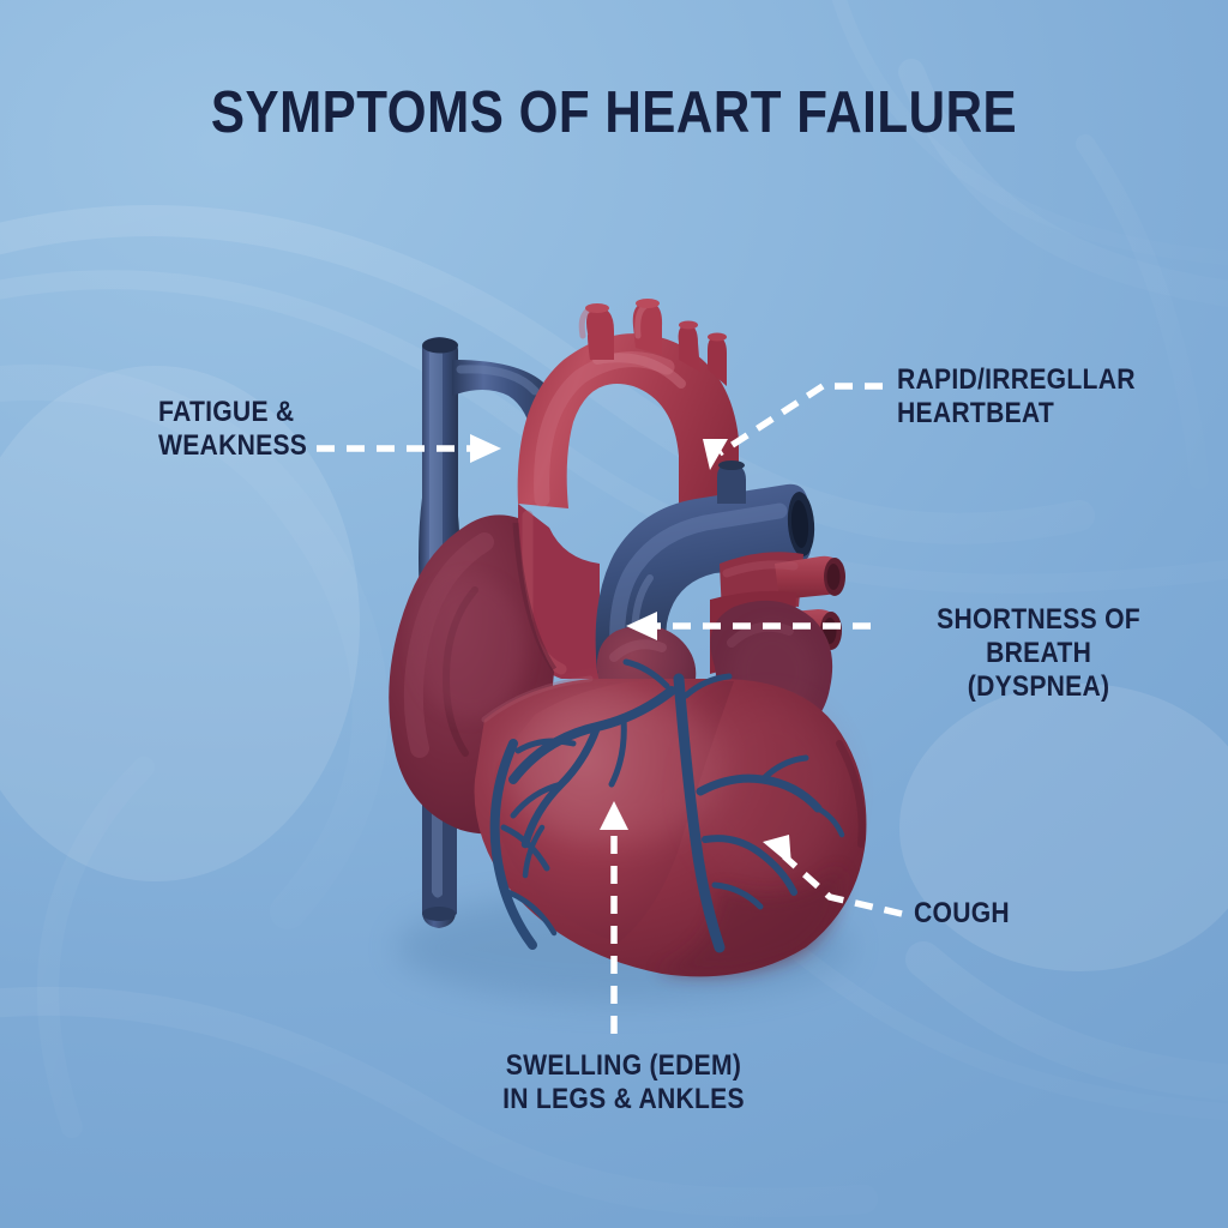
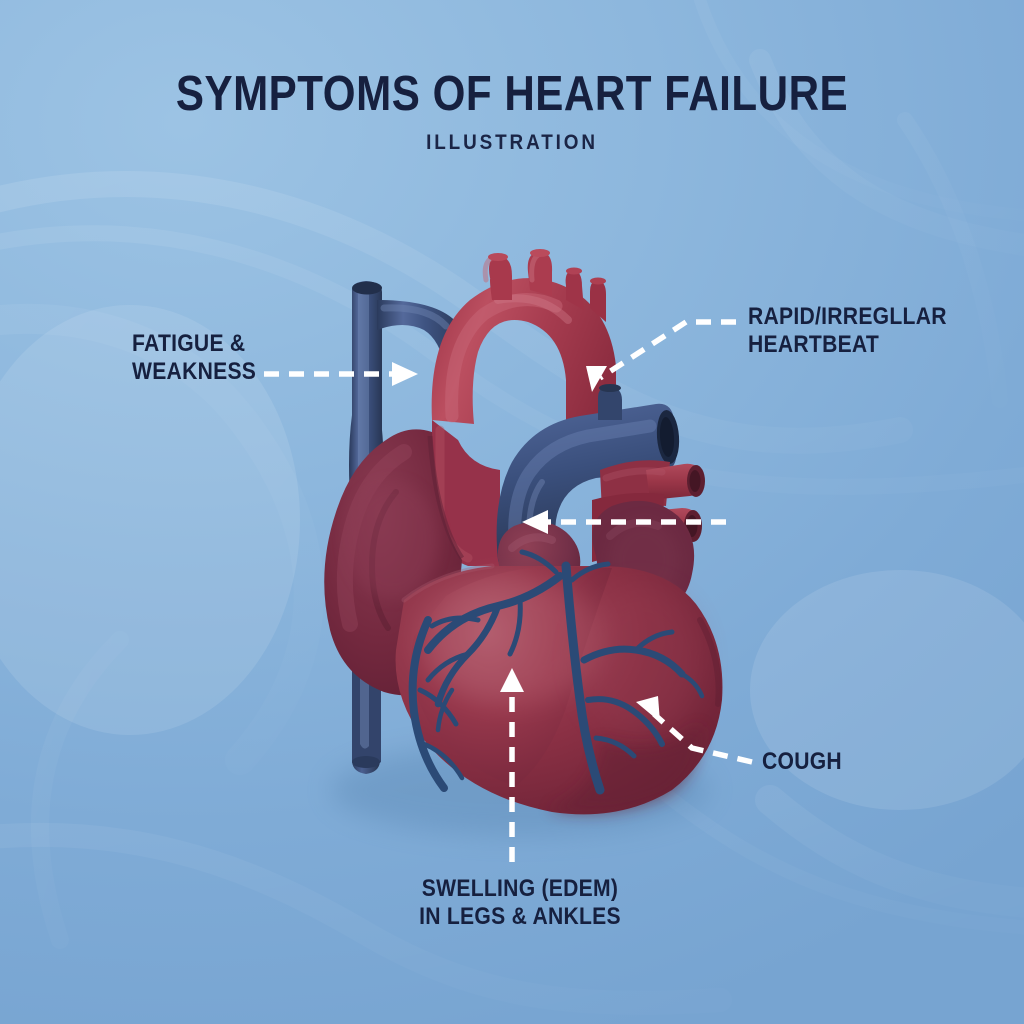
  SYMPTOMS OF HEART FAILURE
+ ILLUSTRATION
  FATIGUE &
  WEAKNESS
  RAPID/IRREGLLAR
  HEARTBEAT
- SHORTNESS OF BREATH
- (DYSPNEA)
  COUGH
  SWELLING (EDEM)
  IN LEGS & ANKLES
